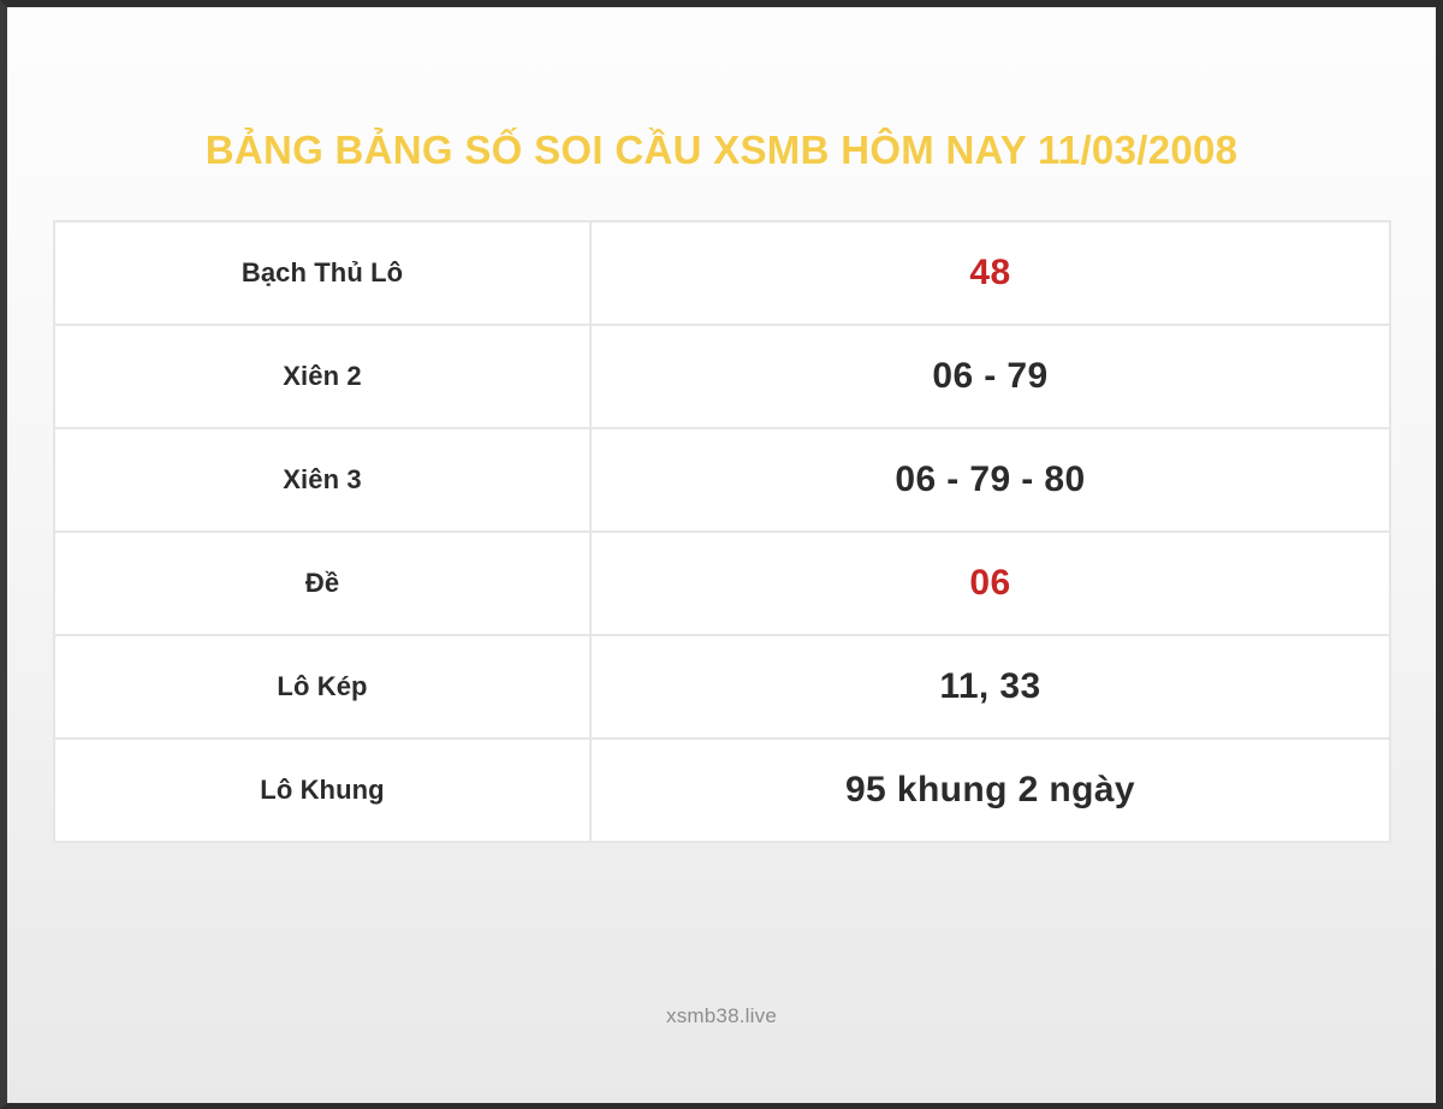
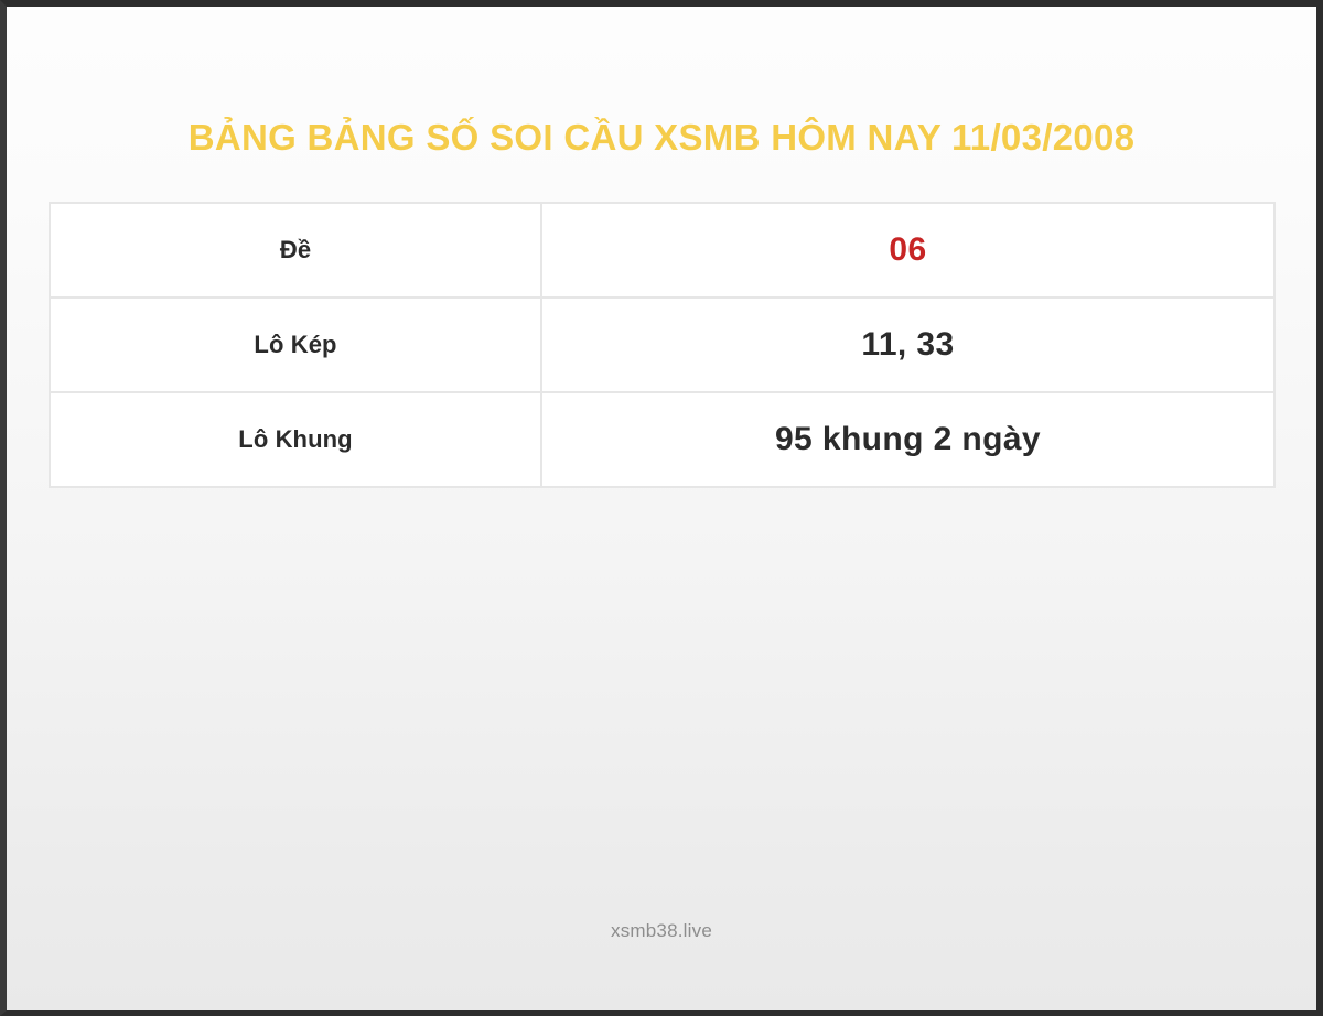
  BẢNG BẢNG SỐ SOI CẦU XSMB HÔM NAY 11/03/2008
- Bạch Thủ Lô	48
- Xiên 2	06 - 79
- Xiên 3	06 - 79 - 80
  Đề	06
  Lô Kép	11, 33
  Lô Khung	95 khung 2 ngày
  xsmb38.live
